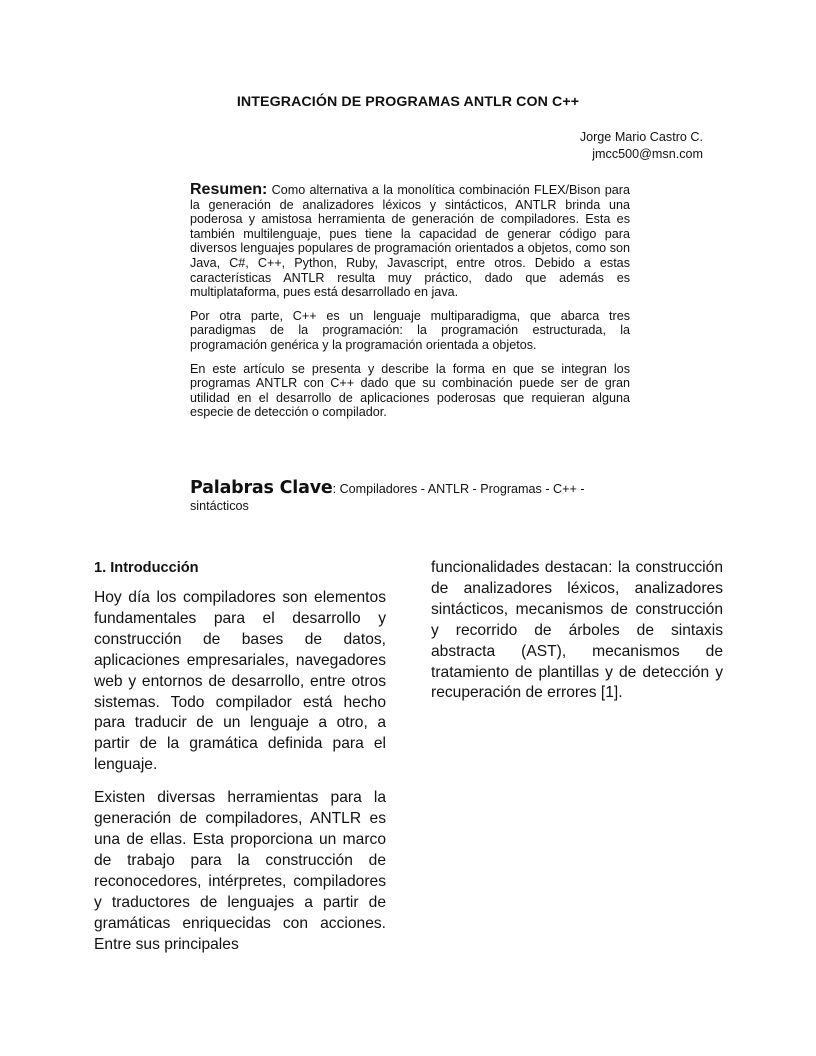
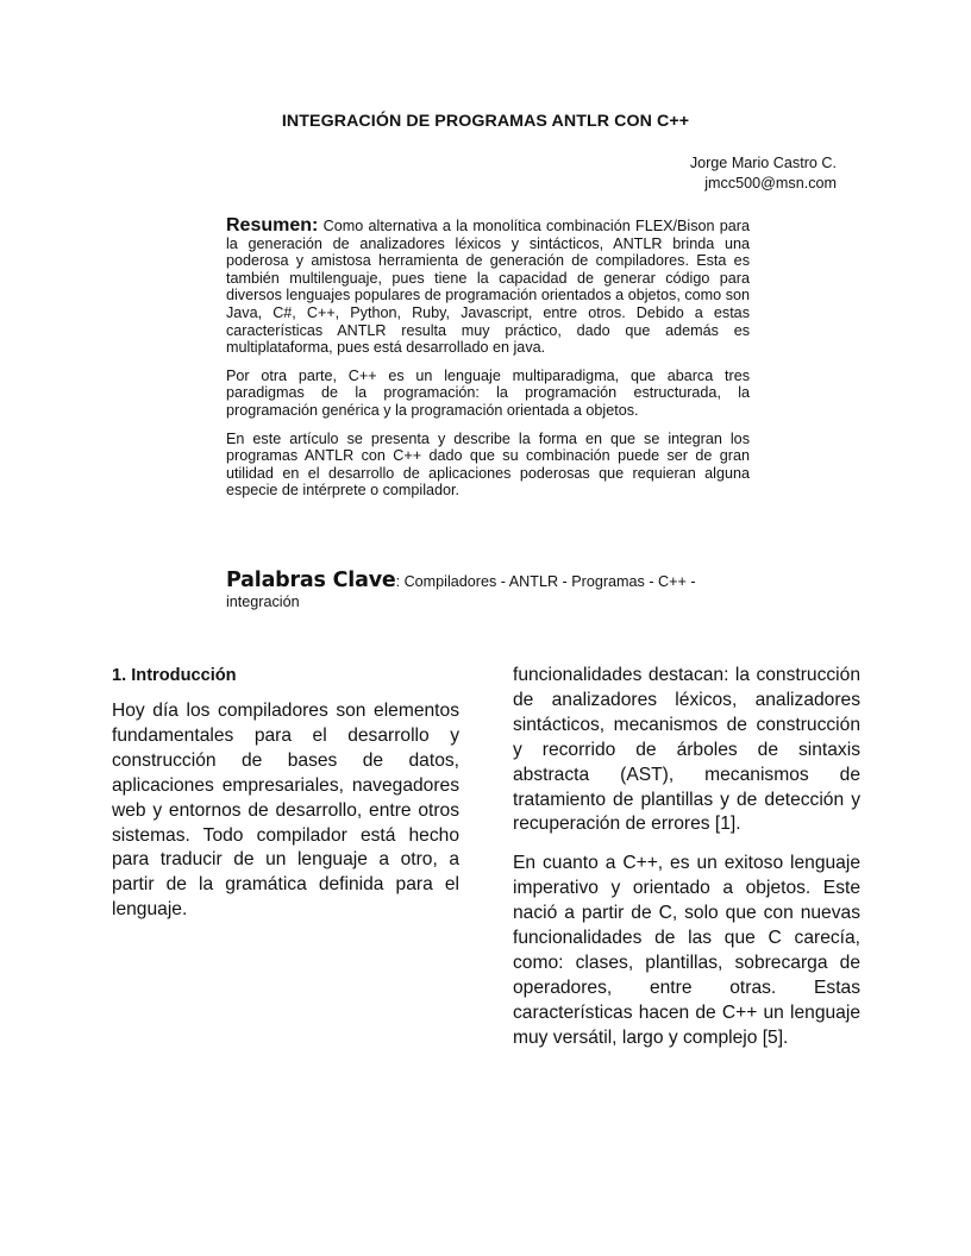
  INTEGRACIÓN DE PROGRAMAS ANTLR CON C++
  Jorge Mario Castro C.
  jmcc500@msn.com
  Resumen: Como alternativa a la monolítica combinación FLEX/Bison para la generación de analizadores léxicos y sintácticos, ANTLR brinda una poderosa y amistosa herramienta de generación de compiladores. Esta es también multilenguaje, pues tiene la capacidad de generar código para diversos lenguajes populares de programación orientados a objetos, como son Java, C#, C++, Python, Ruby, Javascript, entre otros. Debido a estas características ANTLR resulta muy práctico, dado que además es multiplataforma, pues está desarrollado en java.
  Por otra parte, C++ es un lenguaje multiparadigma, que abarca tres paradigmas de la programación: la programación estructurada, la programación genérica y la programación orientada a objetos.
- En este artículo se presenta y describe la forma en que se integran los programas ANTLR con C++ dado que su combinación puede ser de gran utilidad en el desarrollo de aplicaciones poderosas que requieran alguna especie de detección o compilador.
+ En este artículo se presenta y describe la forma en que se integran los programas ANTLR con C++ dado que su combinación puede ser de gran utilidad en el desarrollo de aplicaciones poderosas que requieran alguna especie de intérprete o compilador.
- Palabras Clave: Compiladores - ANTLR - Programas - C++ - sintácticos
+ Palabras Clave: Compiladores - ANTLR - Programas - C++ - integración
  1. Introducción
  Hoy día los compiladores son elementos fundamentales para el desarrollo y construcción de bases de datos, aplicaciones empresariales, navegadores web y entornos de desarrollo, entre otros sistemas. Todo compilador está hecho para traducir de un lenguaje a otro, a partir de la gramática definida para el lenguaje.
- Existen diversas herramientas para la generación de compiladores, ANTLR es una de ellas. Esta proporciona un marco de trabajo para la construcción de reconocedores, intérpretes, compiladores y traductores de lenguajes a partir de gramáticas enriquecidas con acciones. Entre sus principales
  funcionalidades destacan: la construcción de analizadores léxicos, analizadores sintácticos, mecanismos de construcción y recorrido de árboles de sintaxis abstracta (AST), mecanismos de tratamiento de plantillas y de detección y recuperación de errores [1].
+ En cuanto a C++, es un exitoso lenguaje imperativo y orientado a objetos. Este nació a partir de C, solo que con nuevas funcionalidades de las que C carecía, como: clases, plantillas, sobrecarga de operadores, entre otras. Estas características hacen de C++ un lenguaje muy versátil, largo y complejo [5].
